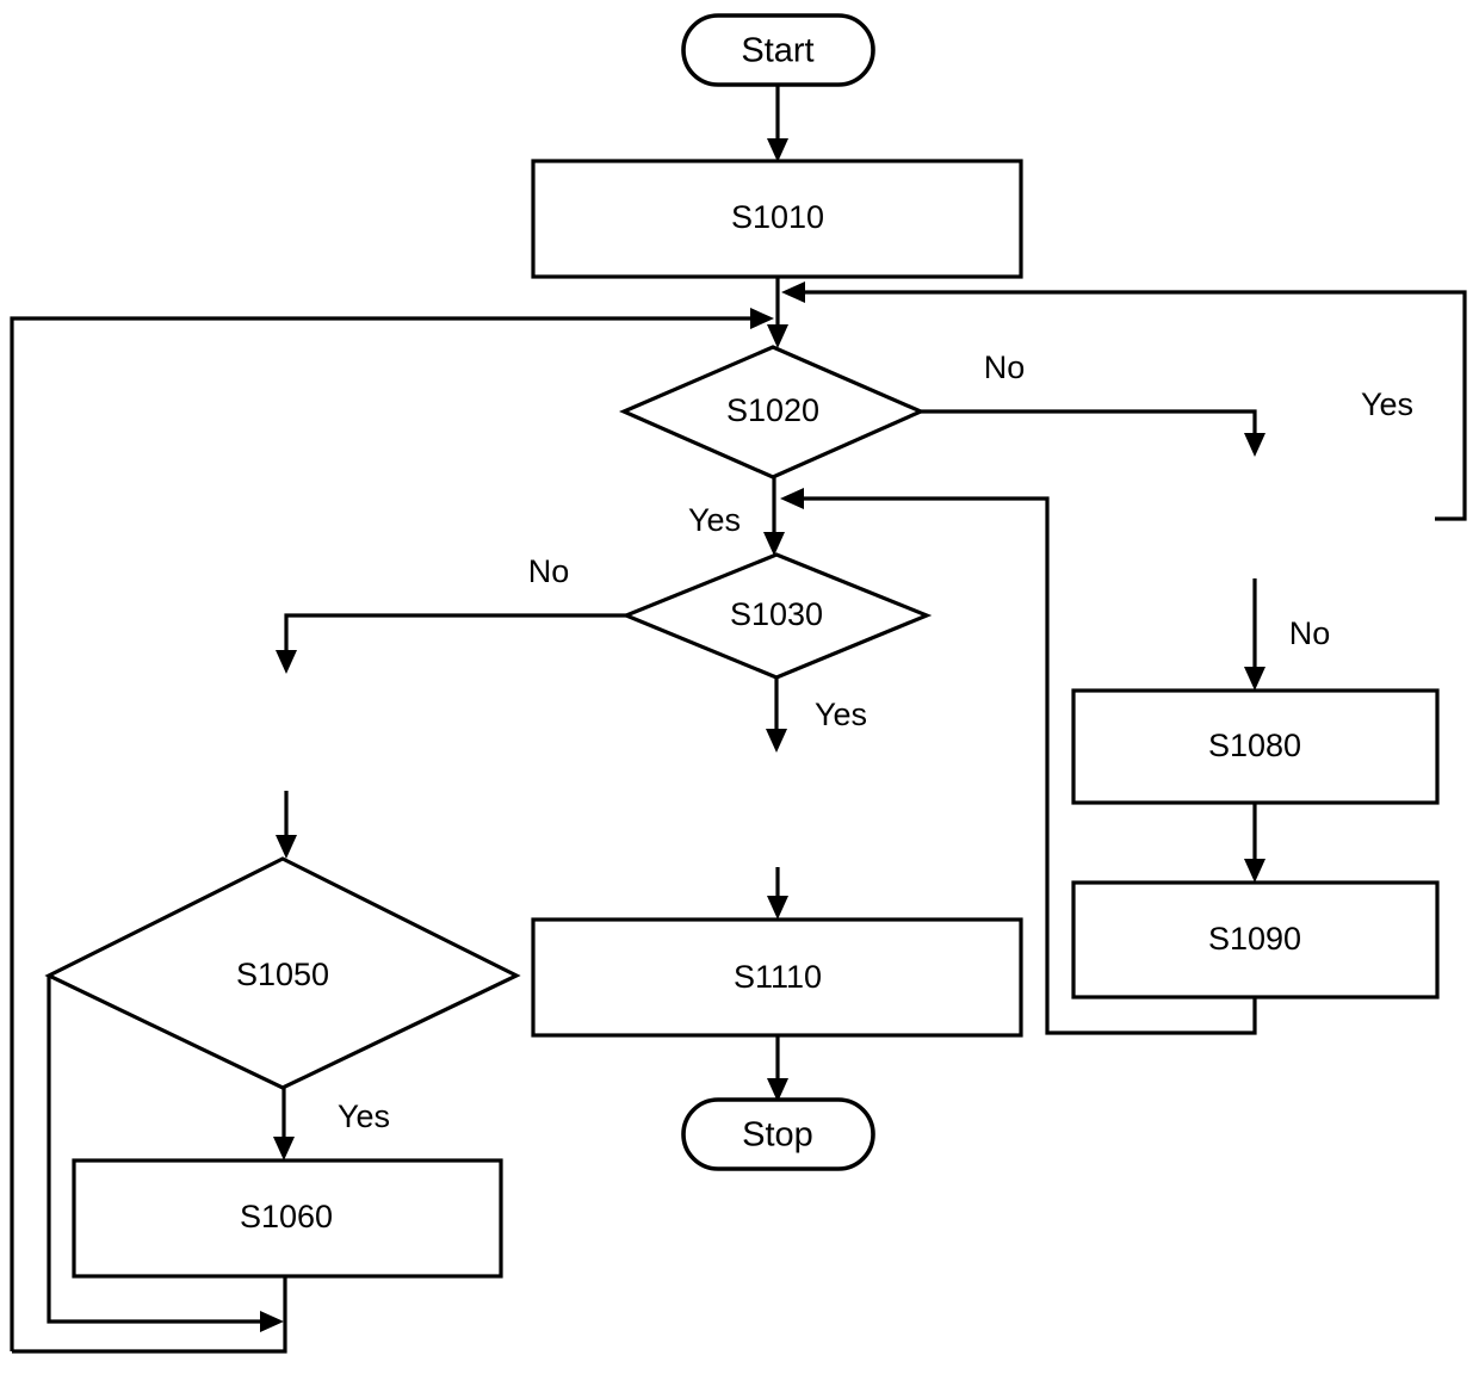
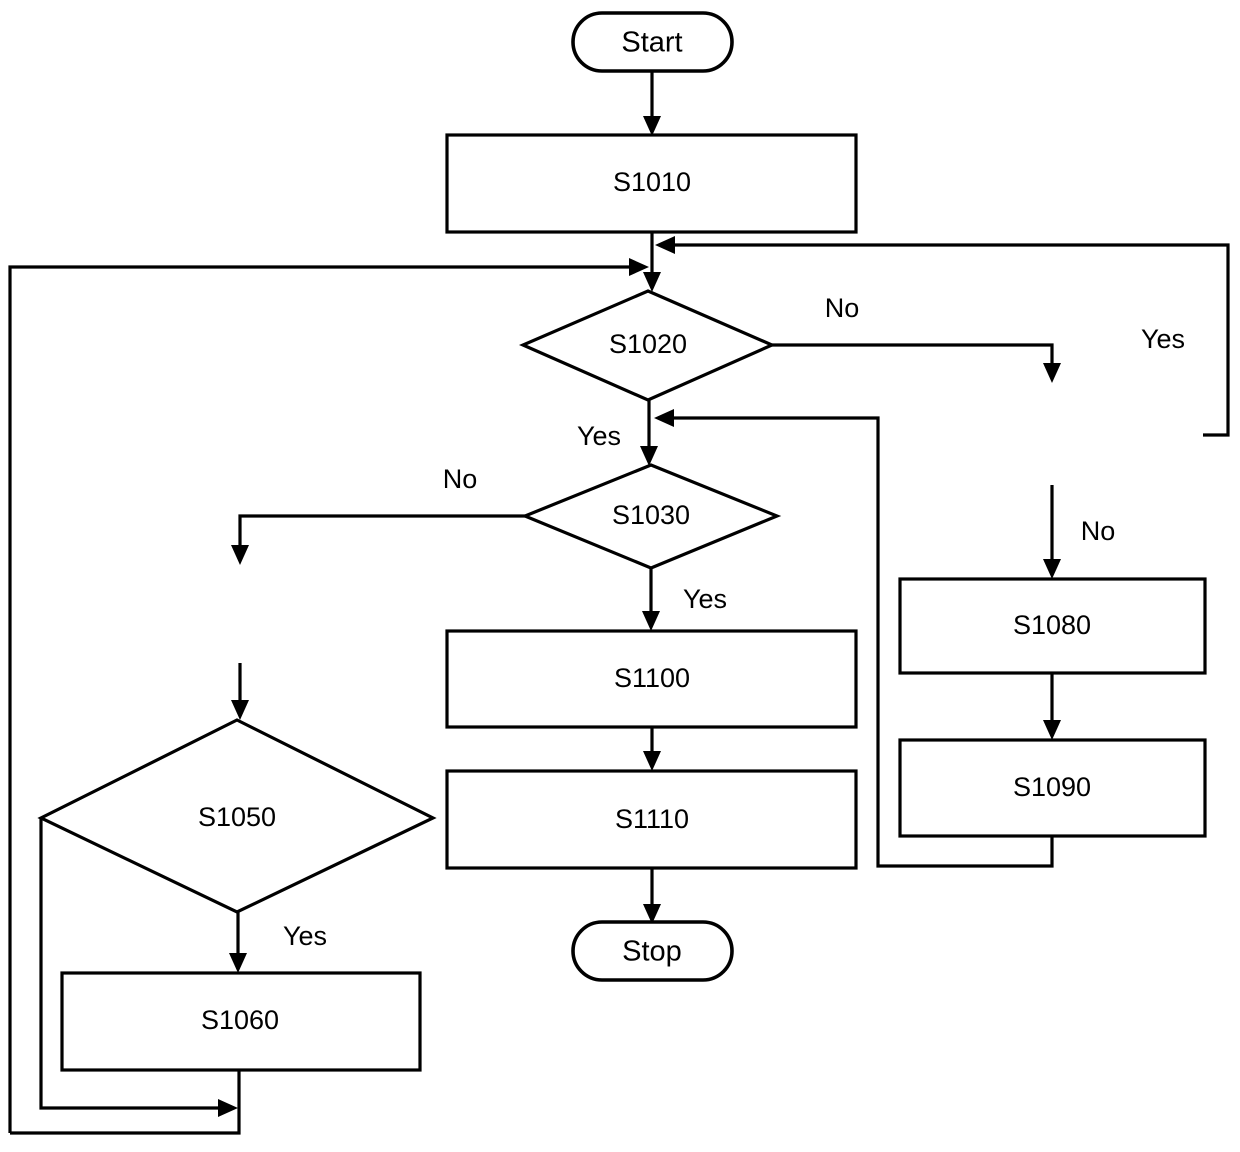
  Start
  S1010
  S1020
  S1030
  S1050
  S1060
  S1080
  S1090
+ S1100
  S1110
  Stop
  No
  Yes
  No
  Yes
  Yes
  Yes
  No
